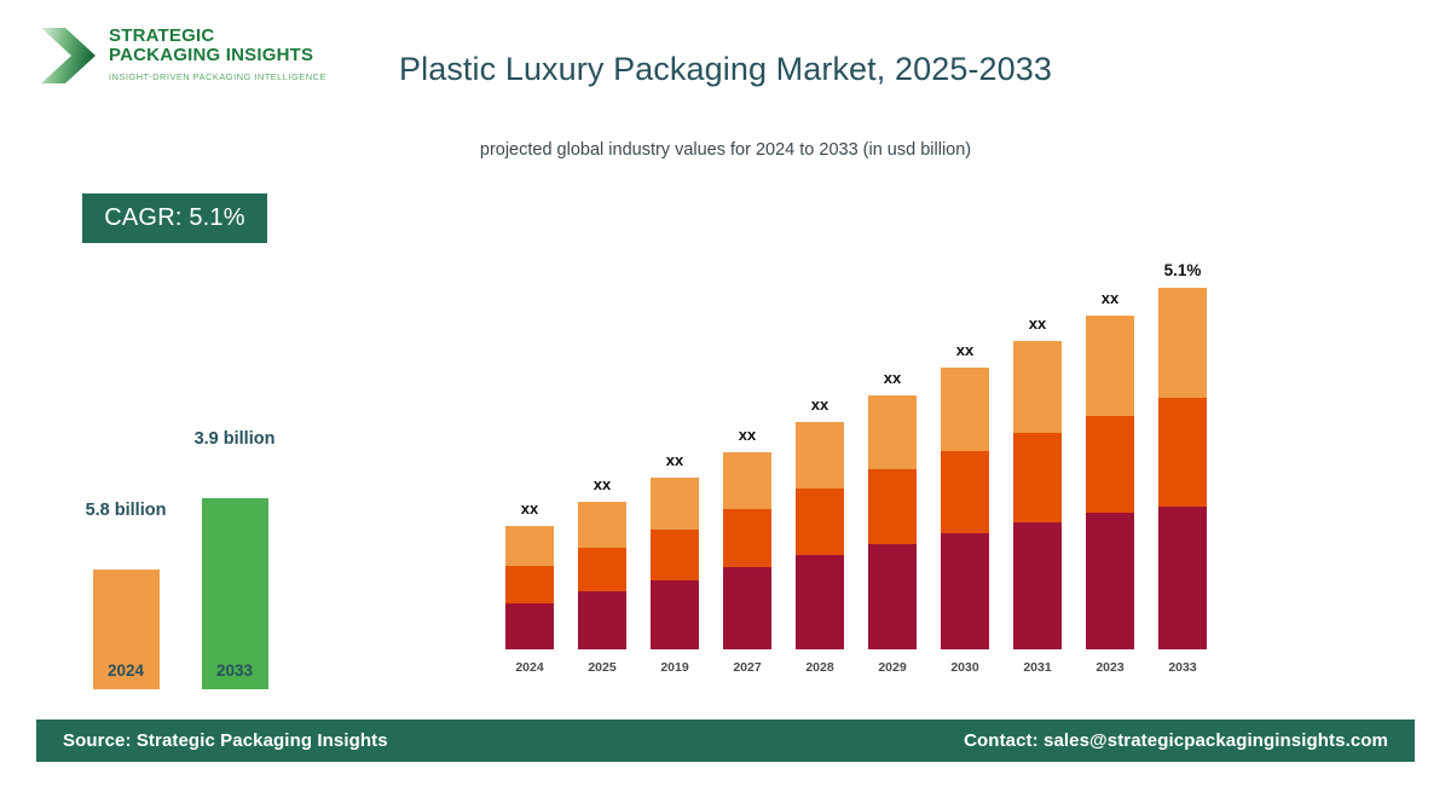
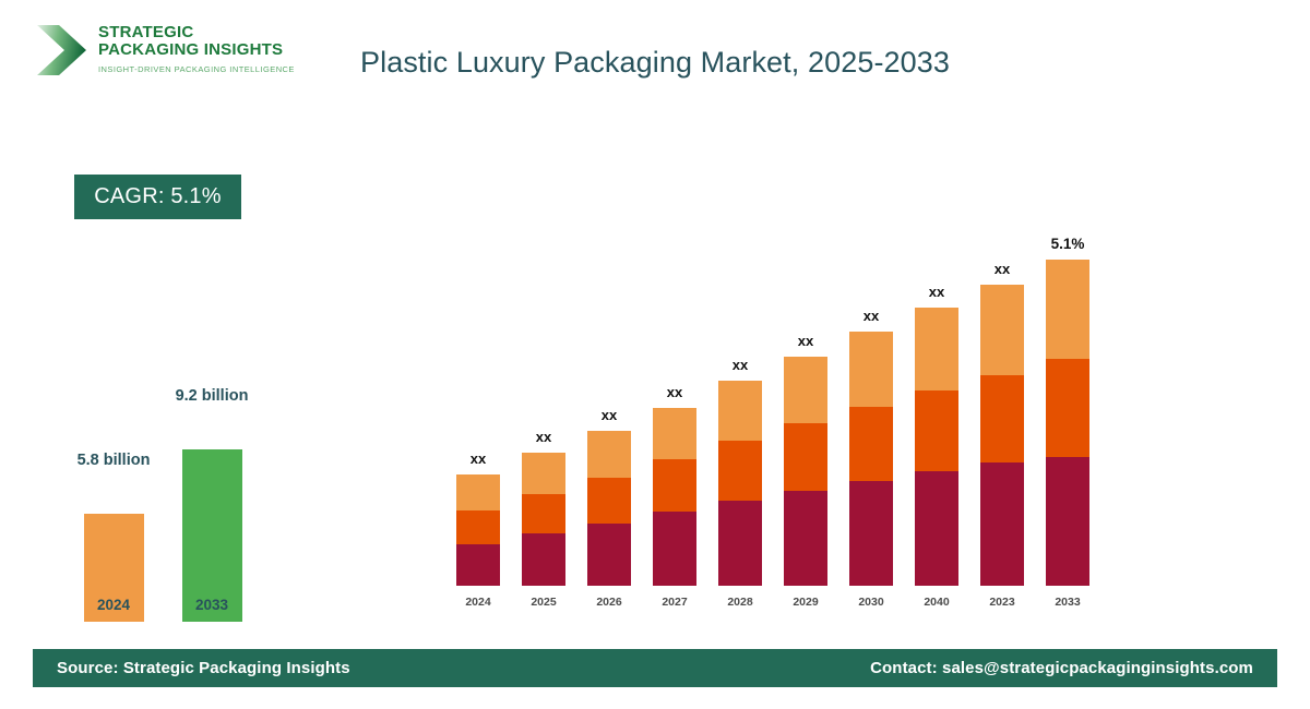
  STRATEGIC
  PACKAGING INSIGHTS
  INSIGHT-DRIVEN PACKAGING INTELLIGENCE
  Plastic Luxury Packaging Market, 2025-2033
- projected global industry values for 2024 to 2033 (in usd billion)
  CAGR: 5.1%
  5.8 billion
  2024
- 3.9 billion
+ 9.2 billion
  2033
  xx
  2024
  xx
  2025
  xx
- 2019
+ 2026
  xx
  2027
  xx
  2028
  xx
  2029
  xx
  2030
  xx
- 2031
+ 2040
  xx
  2023
  5.1%
  2033
  Source: Strategic Packaging Insights
  Contact: sales@strategicpackaginginsights.com
